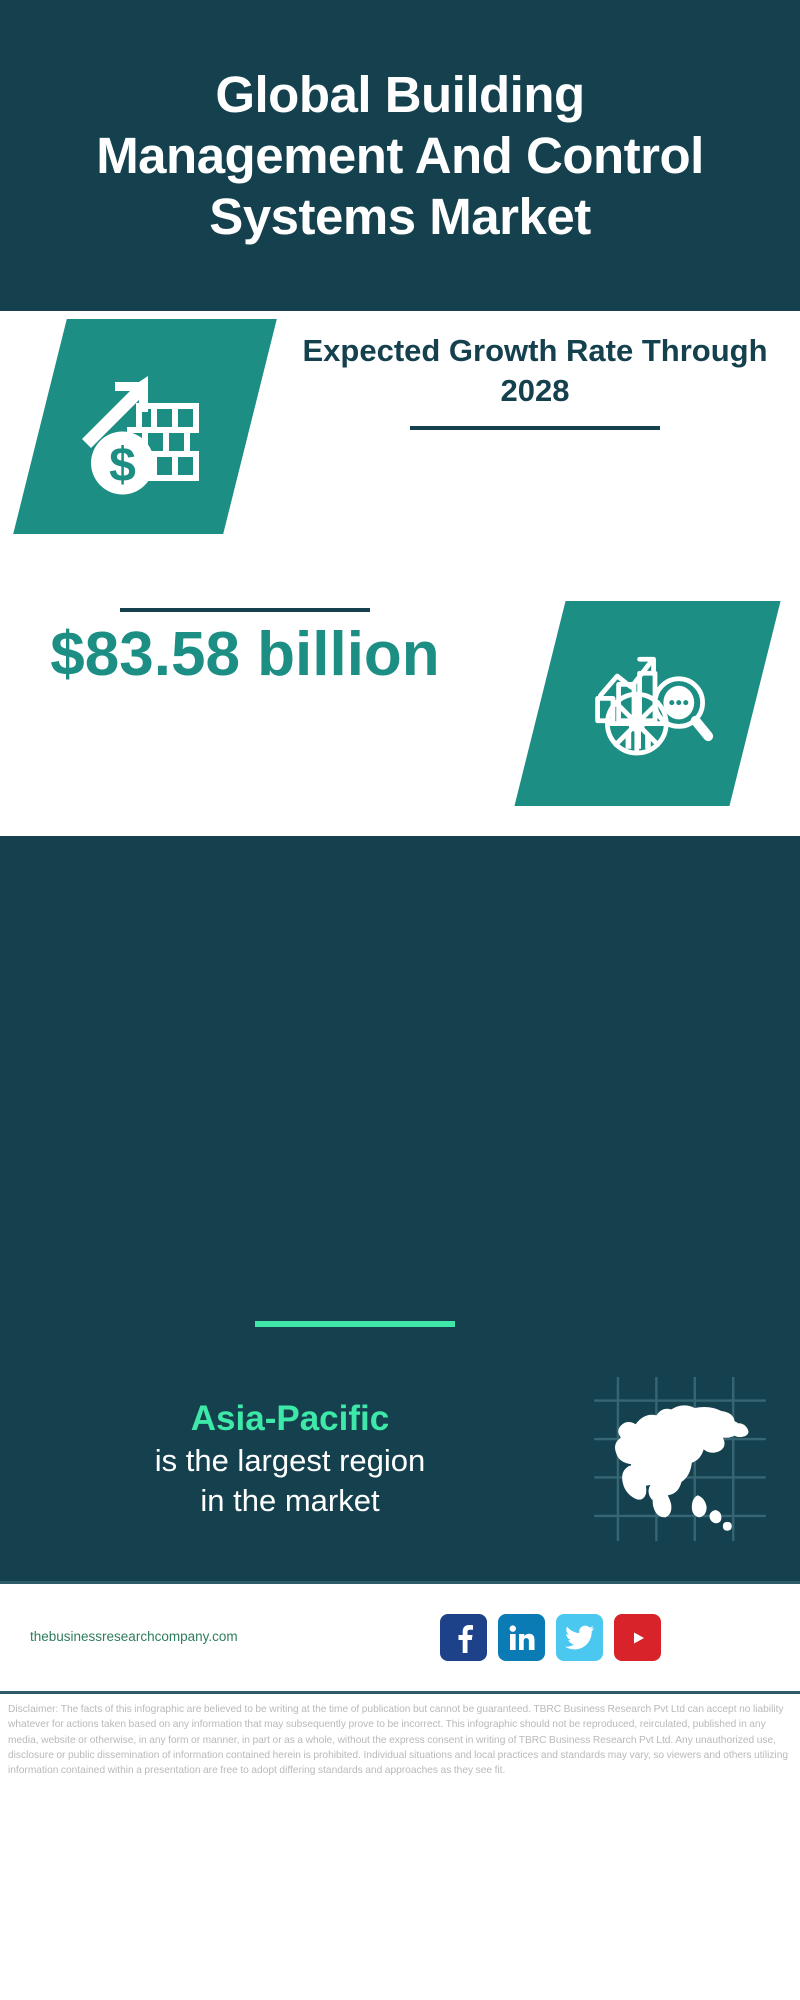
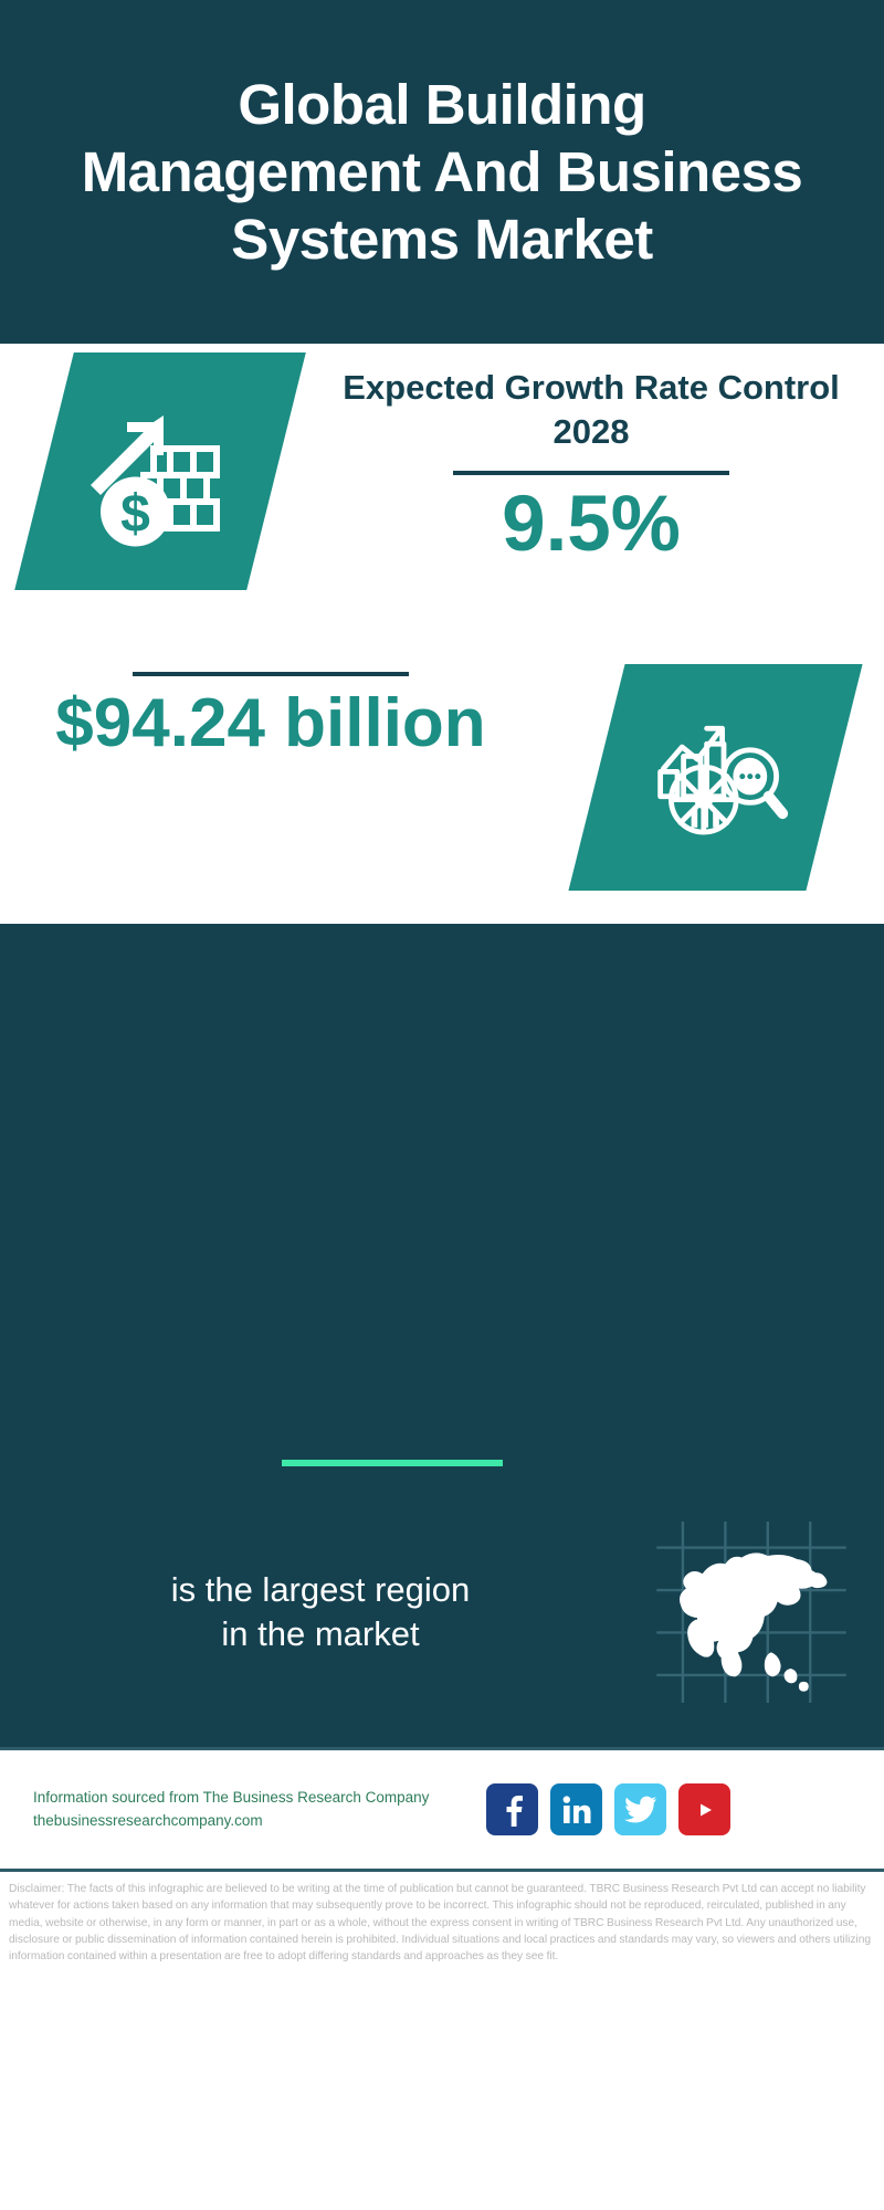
- Global Building Management And Control Systems Market
+ Global Building Management And Business Systems Market
- Expected Growth Rate Through 2028
+ Expected Growth Rate Control 2028
+ 9.5%
- $83.58 billion
+ $94.24 billion
- Asia-Pacific
  is the largest region
  in the market
+ Information sourced from The Business Research Company
  thebusinessresearchcompany.com
  Disclaimer: The facts of this infographic are believed to be writing at the time of publication but cannot be guaranteed. TBRC Business Research Pvt Ltd can accept no liability whatever for actions taken based on any information that may subsequently prove to be incorrect. This infographic should not be reproduced, reirculated, published in any media, website or otherwise, in any form or manner, in part or as a whole, without the express consent in writing of TBRC Business Research Pvt Ltd. Any unauthorized use, disclosure or public dissemination of information contained herein is prohibited. Individual situations and local practices and standards may vary, so viewers and others utilizing information contained within a presentation are free to adopt differing standards and approaches as they see fit.
